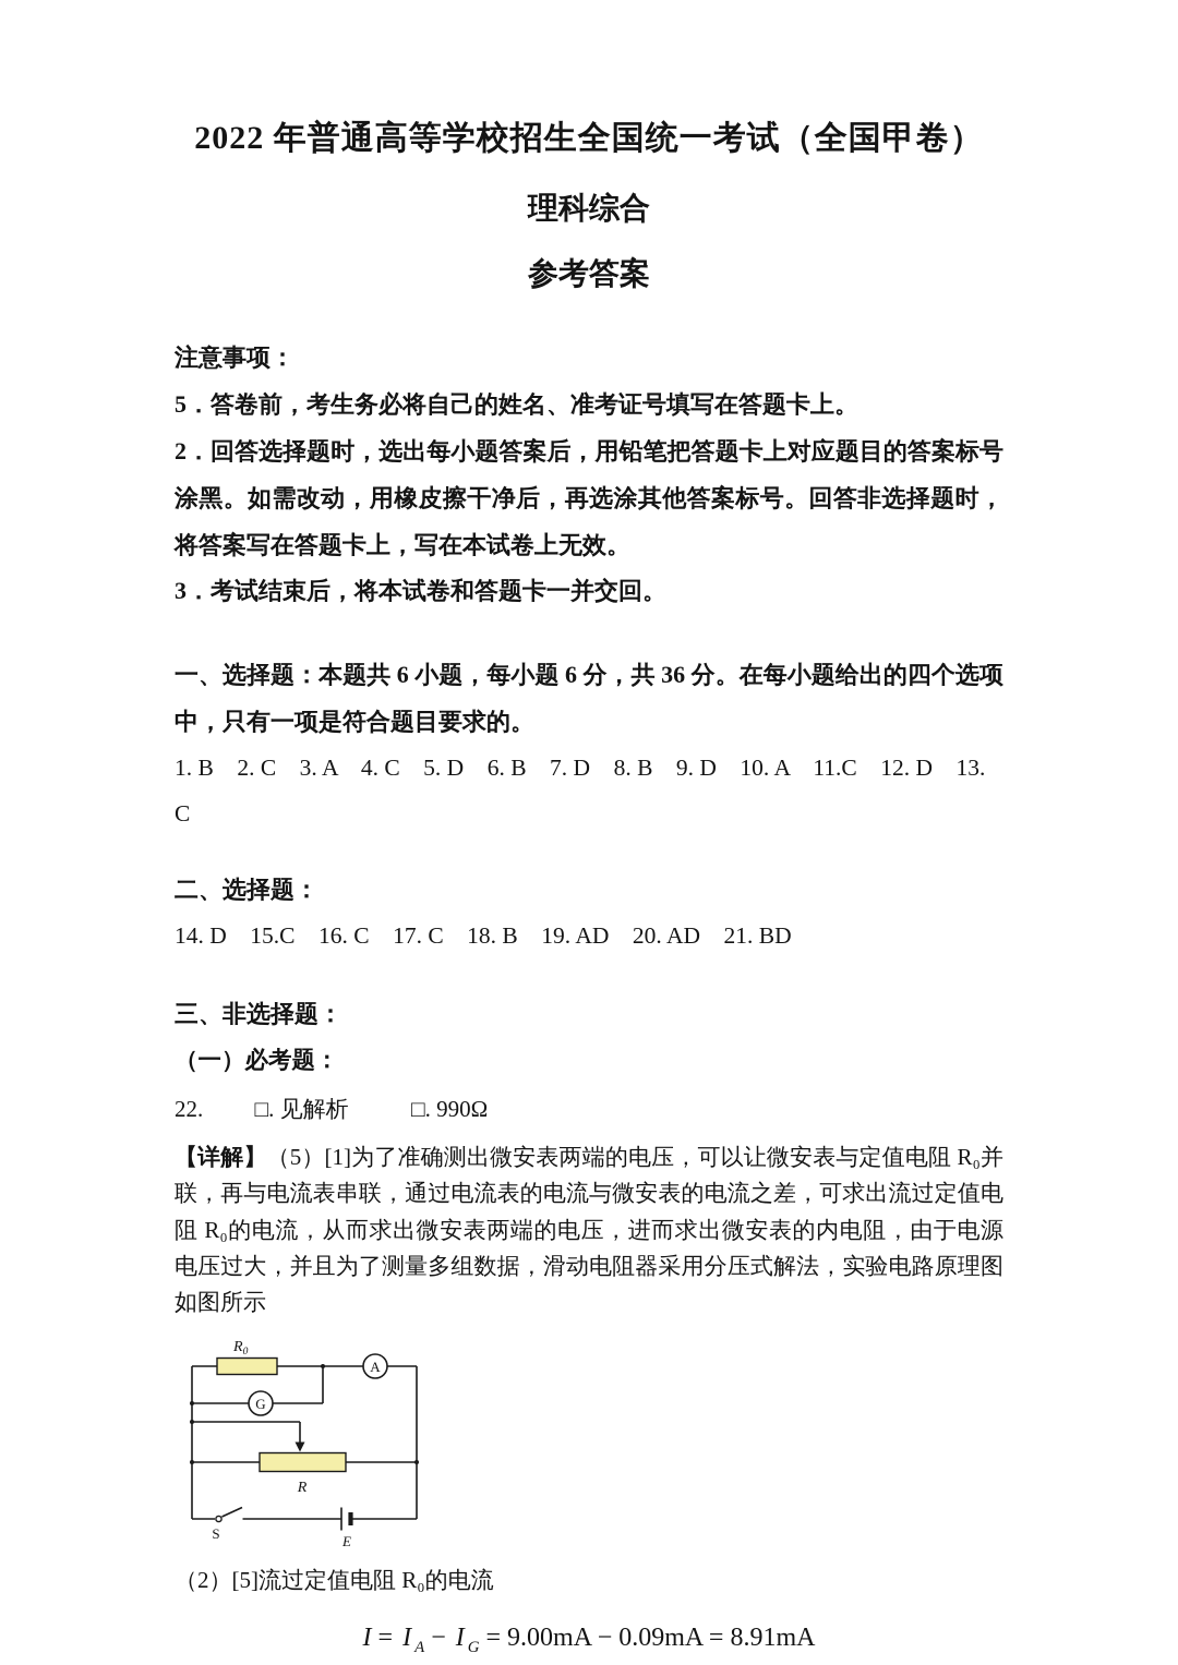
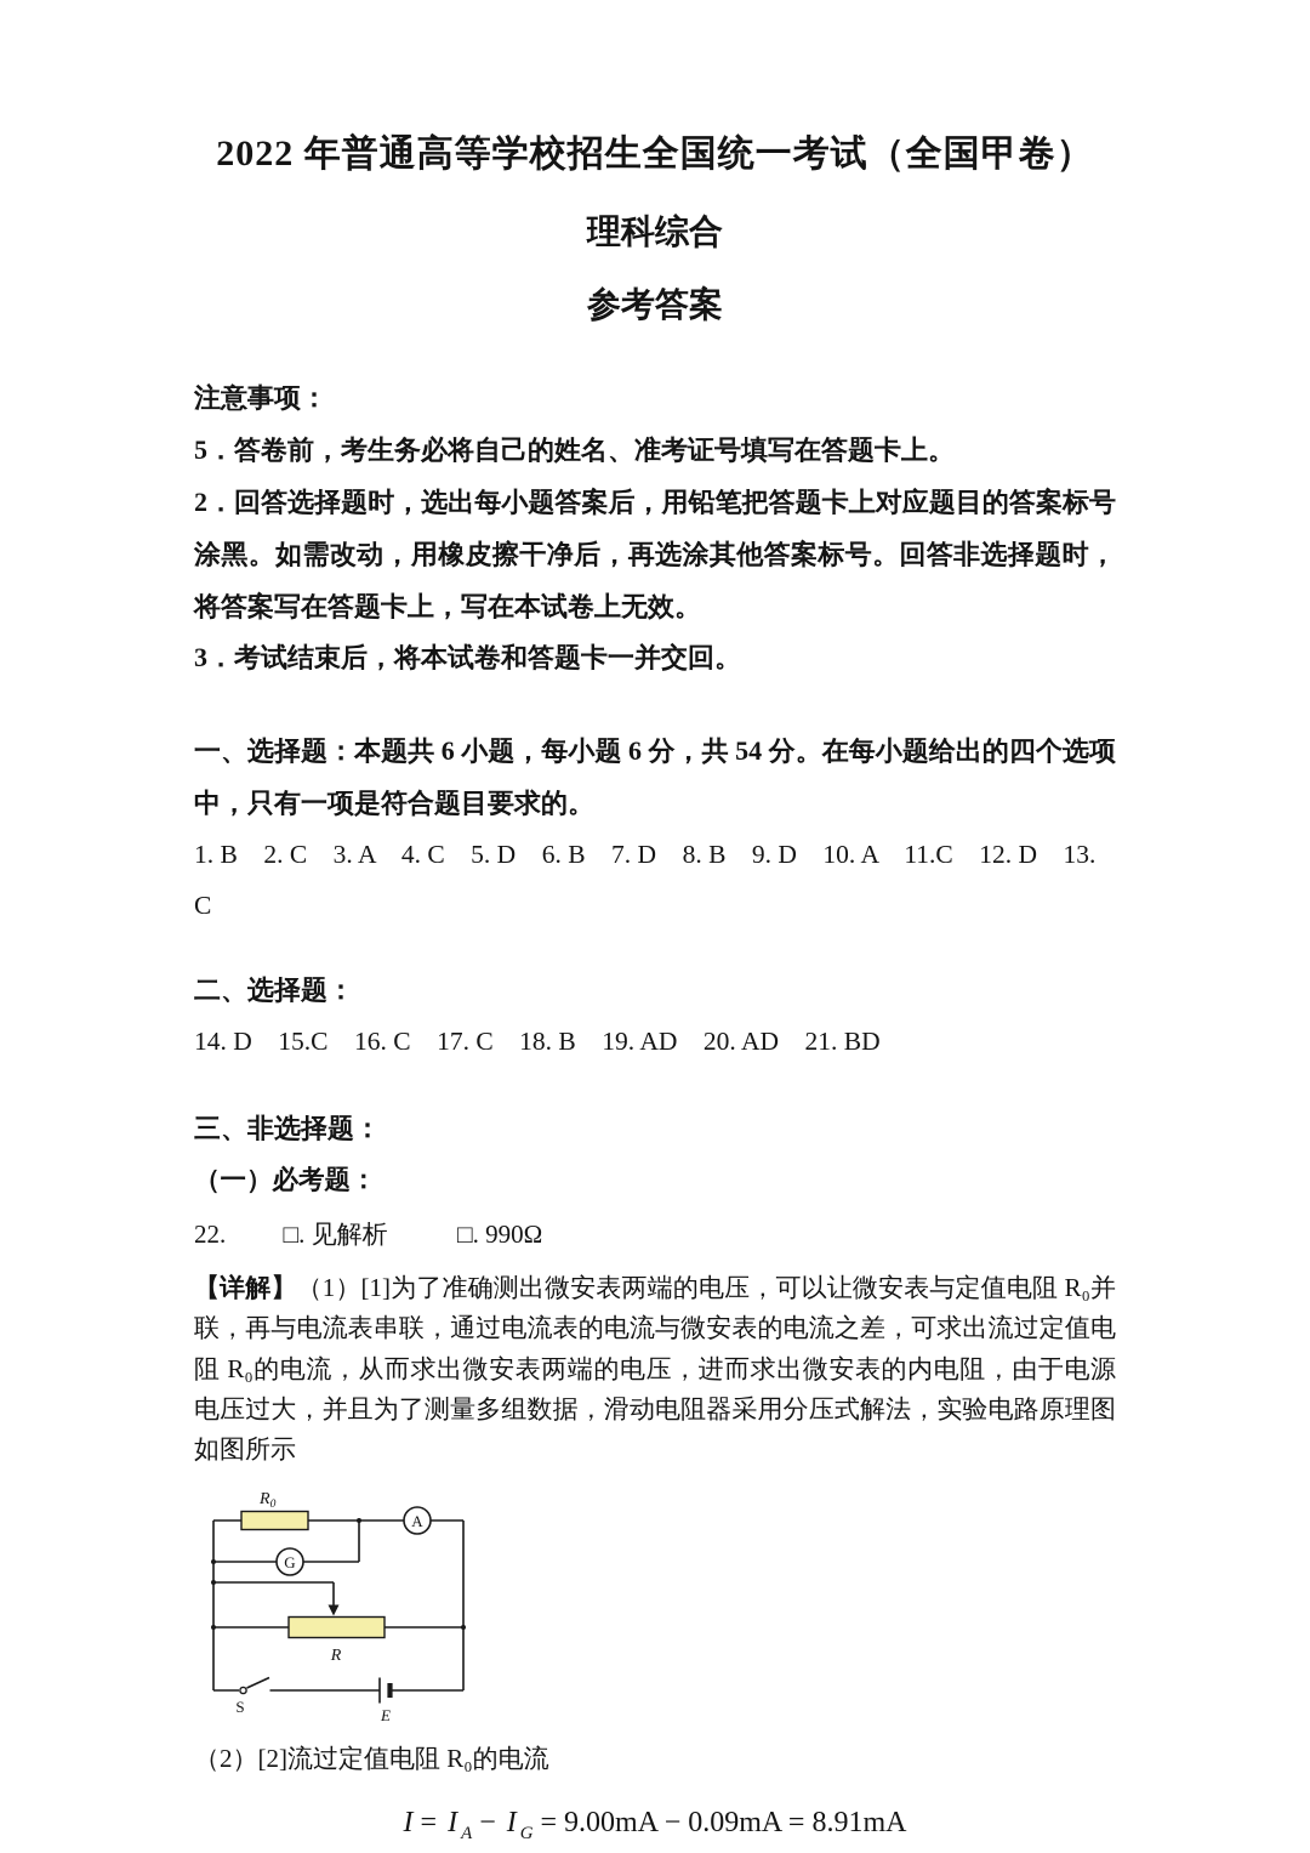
  2022 年普通高等学校招生全国统一考试（全国甲卷）
  理科综合
  参考答案
  注意事项：
  5．答卷前，考生务必将自己的姓名、准考证号填写在答题卡上。
  2．回答选择题时，选出每小题答案后，用铅笔把答题卡上对应题目的答案标号涂黑。如需改动，用橡皮擦干净后，再选涂其他答案标号。回答非选择题时，将答案写在答题卡上，写在本试卷上无效。
  3．考试结束后，将本试卷和答题卡一并交回。
- 一、选择题：本题共 6 小题，每小题 6 分，共 36 分。在每小题给出的四个选项中，只有一项是符合题目要求的。
+ 一、选择题：本题共 6 小题，每小题 6 分，共 54 分。在每小题给出的四个选项中，只有一项是符合题目要求的。
  1. B 2. C 3. A 4. C 5. D 6. B 7. D 8. B 9. D 10. A 11.C 12. D 13. C
  二、选择题：
  14. D 15.C 16. C 17. C 18. B 19. AD 20. AD 21. BD
  三、非选择题：
  （一）必考题：
  22. □. 见解析 □. 990Ω
- 【详解】（5）[1]为了准确测出微安表两端的电压，可以让微安表与定值电阻 R₀并联，再与电流表串联，通过电流表的电流与微安表的电流之差，可求出流过定值电阻 R₀的电流，从而求出微安表两端的电压，进而求出微安表的内电阻，由于电源电压过大，并且为了测量多组数据，滑动电阻器采用分压式解法，实验电路原理图如图所示
+ 【详解】（1）[1]为了准确测出微安表两端的电压，可以让微安表与定值电阻 R₀并联，再与电流表串联，通过电流表的电流与微安表的电流之差，可求出流过定值电阻 R₀的电流，从而求出微安表两端的电压，进而求出微安表的内电阻，由于电源电压过大，并且为了测量多组数据，滑动电阻器采用分压式解法，实验电路原理图如图所示
  R0
  A
  G
  R
  S
  E
- （2）[5]流过定值电阻 R₀的电流
+ （2）[2]流过定值电阻 R₀的电流
  I = I A− I G= 9.00mA − 0.09mA = 8.91mA
